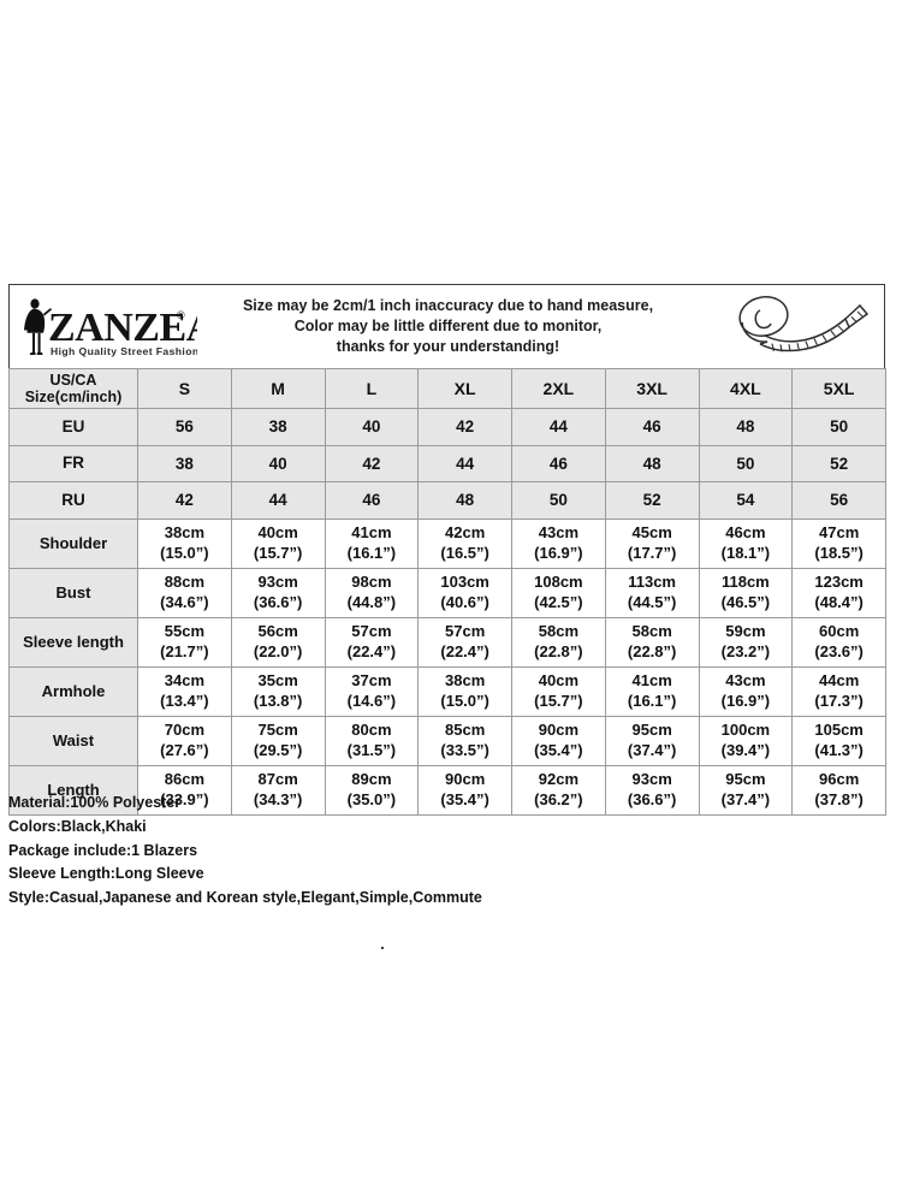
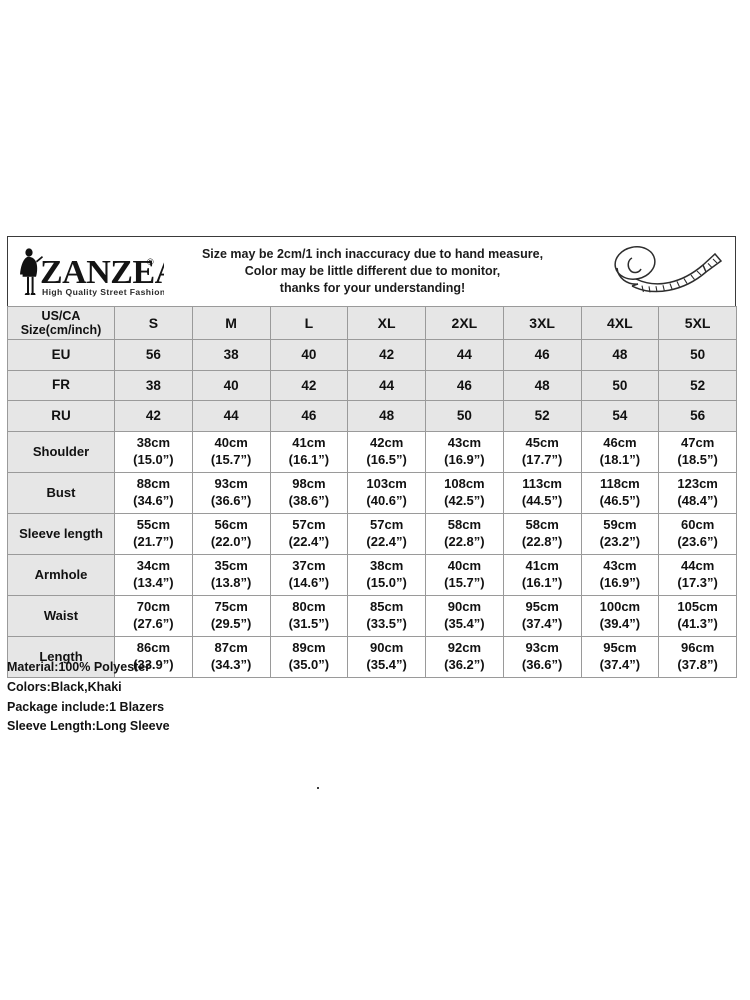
  ZANZE
  ®
  High Quality Street Fashion
  Size may be 2cm/1 inch inaccuracy due to hand measure,
  Color may be little different due to monitor,
  thanks for your understanding!
  US/CA Size(cm/inch)	S	M	L	XL	2XL	3XL	4XL	5XL
  EU	56	38	40	42	44	46	48	50
  FR	38	40	42	44	46	48	50	52
  RU	42	44	46	48	50	52	54	56
  Shoulder	38cm(15.0”)	40cm(15.7”)	41cm(16.1”)	42cm(16.5”)	43cm(16.9”)	45cm(17.7”)	46cm(18.1”)	47cm(18.5”)
- Bust	88cm(34.6”)	93cm(36.6”)	98cm(44.8”)	103cm(40.6”)	108cm(42.5”)	113cm(44.5”)	118cm(46.5”)	123cm(48.4”)
+ Bust	88cm(34.6”)	93cm(36.6”)	98cm(38.6”)	103cm(40.6”)	108cm(42.5”)	113cm(44.5”)	118cm(46.5”)	123cm(48.4”)
  Sleeve length	55cm(21.7”)	56cm(22.0”)	57cm(22.4”)	57cm(22.4”)	58cm(22.8”)	58cm(22.8”)	59cm(23.2”)	60cm(23.6”)
  Armhole	34cm(13.4”)	35cm(13.8”)	37cm(14.6”)	38cm(15.0”)	40cm(15.7”)	41cm(16.1”)	43cm(16.9”)	44cm(17.3”)
  Waist	70cm(27.6”)	75cm(29.5”)	80cm(31.5”)	85cm(33.5”)	90cm(35.4”)	95cm(37.4”)	100cm(39.4”)	105cm(41.3”)
  Length	86cm(33.9”)	87cm(34.3”)	89cm(35.0”)	90cm(35.4”)	92cm(36.2”)	93cm(36.6”)	95cm(37.4”)	96cm(37.8”)
  Material:100% Polyester
  Colors:Black,Khaki
  Package include:1 Blazers
  Sleeve Length:Long Sleeve
- Style:Casual,Japanese and Korean style,Elegant,Simple,Commute
